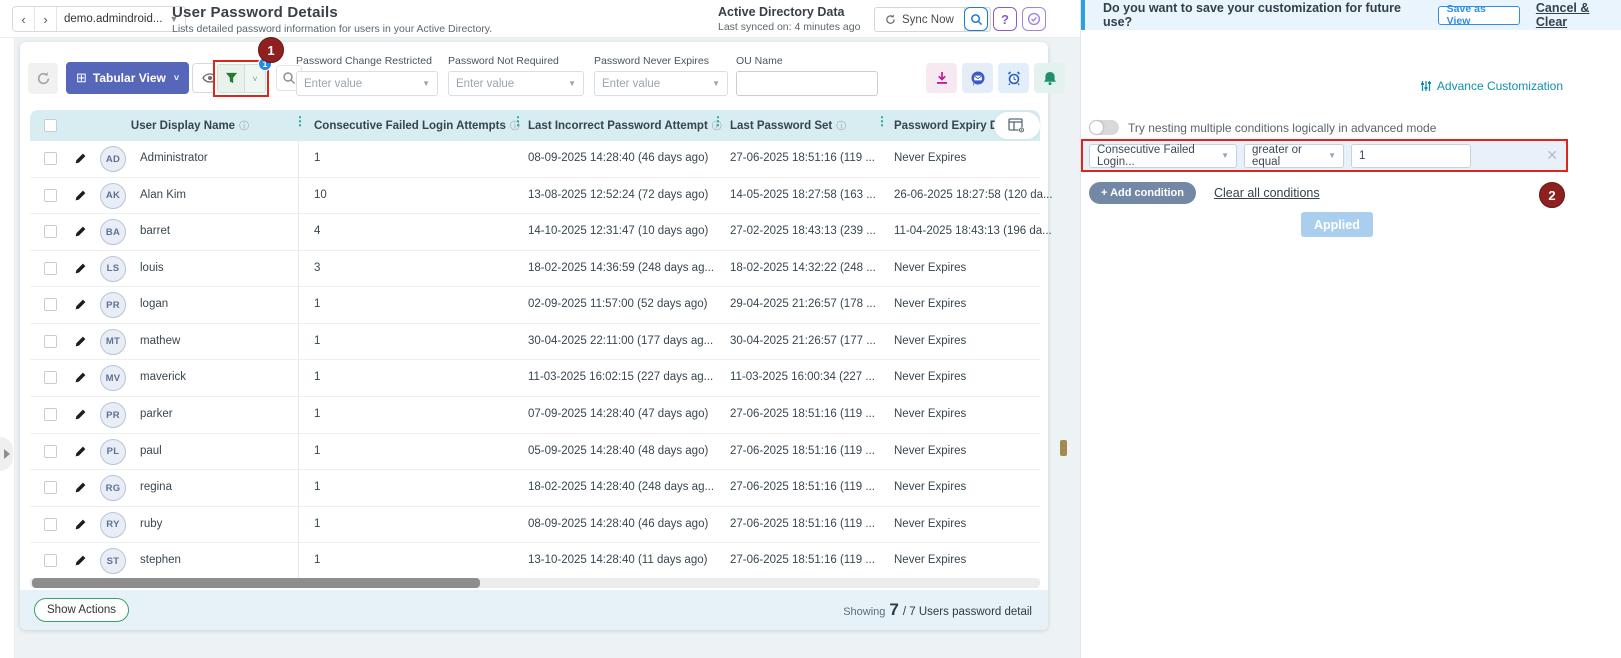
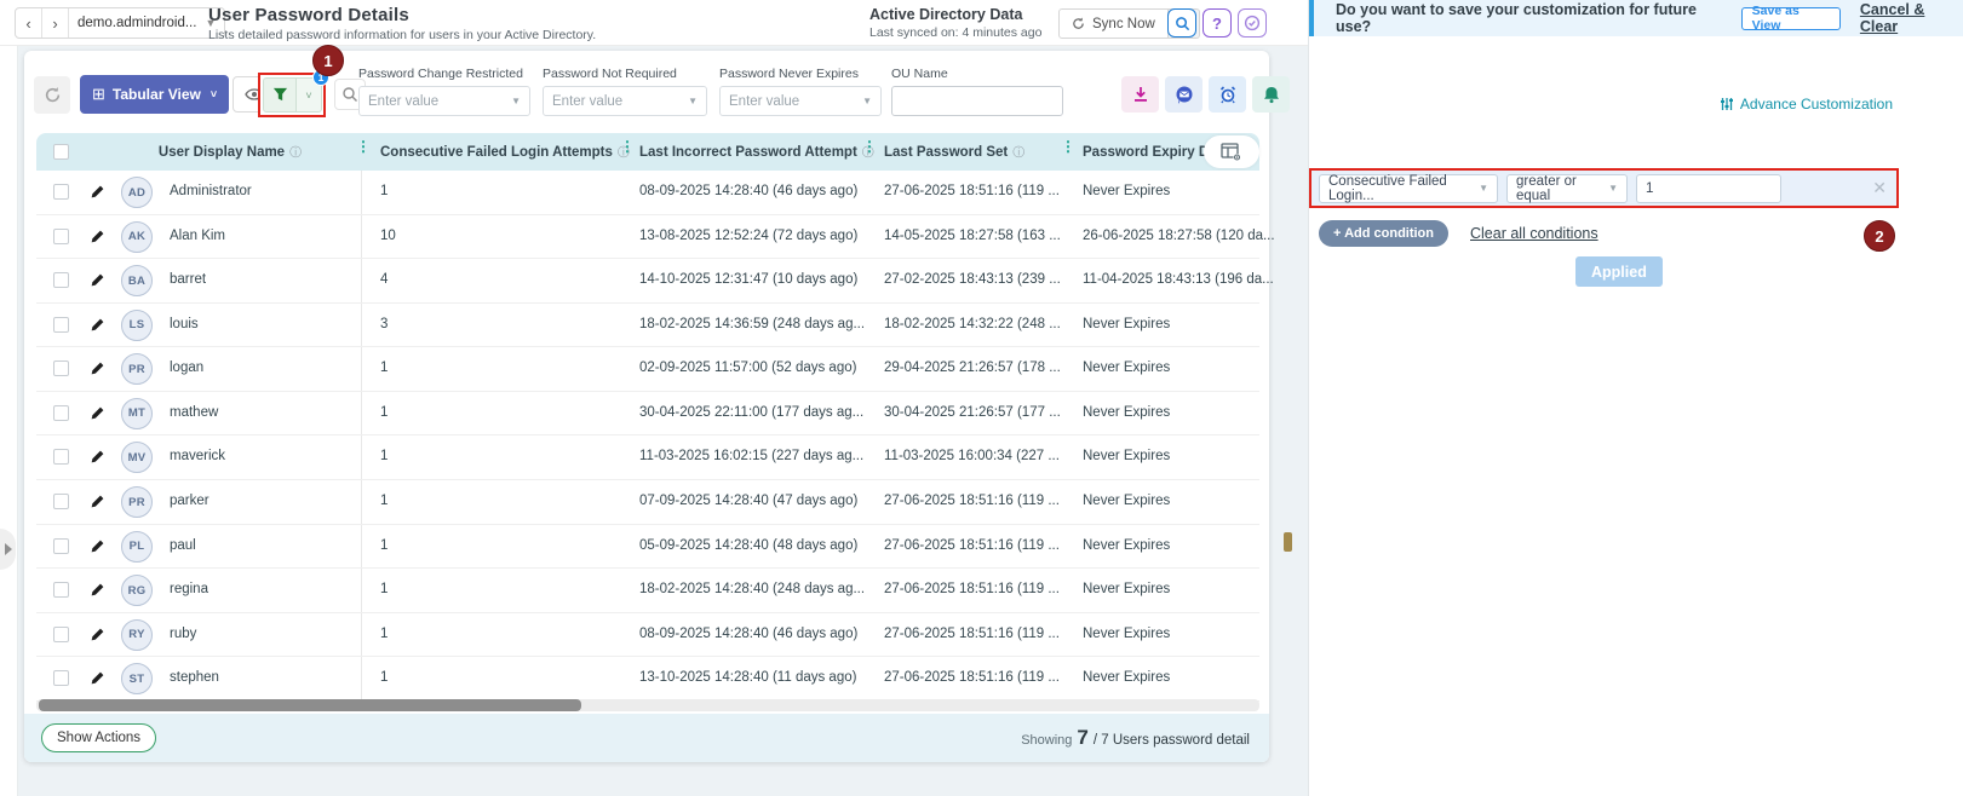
  ‹
  ›
  demo.admindroid...
  ▼
  User Password Details
  Lists detailed password information for users in your Active Directory.
  Active Directory Data
  Last synced on: 4 minutes ago
  Sync Now
  ?
  ⊞
  Tabular View
  ˅
  ˅
  1
  Password Change Restricted
  Enter value
  ▼
  Password Not Required
  Enter value
  ▼
  Password Never Expires
  Enter value
  ▼
  OU Name
  User Display Name
  ⓘ
  ⋮
  Consecutive Failed Login Attempts
  ⓘ
  ⋮
  Last Incorrect Password Attempt
  ⓘ
  ⋮
  Last Password Set
  ⓘ
  ⋮
  Password Expiry
  AD
  Administrator
  1
  08-09-2025 14:28:40 (46 days ago)
  27-06-2025 18:51:16 (119 ...
  Never Expires
  AK
  Alan Kim
  10
  13-08-2025 12:52:24 (72 days ago)
  14-05-2025 18:27:58 (163 ...
  26-06-2025 18:27:58 (120 da...
  BA
  barret
  4
  14-10-2025 12:31:47 (10 days ago)
  27-02-2025 18:43:13 (239 ...
  11-04-2025 18:43:13 (196 da...
  LS
  louis
  3
  18-02-2025 14:36:59 (248 days ag...
  18-02-2025 14:32:22 (248 ...
  Never Expires
  PR
  logan
  1
  02-09-2025 11:57:00 (52 days ago)
  29-04-2025 21:26:57 (178 ...
  Never Expires
  MT
  mathew
  1
  30-04-2025 22:11:00 (177 days ag...
  30-04-2025 21:26:57 (177 ...
  Never Expires
  MV
  maverick
  1
  11-03-2025 16:02:15 (227 days ag...
  11-03-2025 16:00:34 (227 ...
  Never Expires
  PR
  parker
  1
  07-09-2025 14:28:40 (47 days ago)
  27-06-2025 18:51:16 (119 ...
  Never Expires
  PL
  paul
  1
  05-09-2025 14:28:40 (48 days ago)
  27-06-2025 18:51:16 (119 ...
  Never Expires
  RG
  regina
  1
  18-02-2025 14:28:40 (248 days ag...
  27-06-2025 18:51:16 (119 ...
  Never Expires
  RY
  ruby
  1
  08-09-2025 14:28:40 (46 days ago)
  27-06-2025 18:51:16 (119 ...
  Never Expires
  ST
  stephen
  1
  13-10-2025 14:28:40 (11 days ago)
  27-06-2025 18:51:16 (119 ...
  Never Expires
  Show Actions
  Showing
  7
  / 7 Users password detail
  Do you want to save your customization for future use?
  Save as View
  Cancel & Clear
  Advance Customization
- Try nesting multiple conditions logically in advanced mode
  Consecutive Failed Login...
  ▼
  greater or equal
  ▼
  1
  ✕
  + Add condition
  Clear all conditions
  Applied
  1
  2
